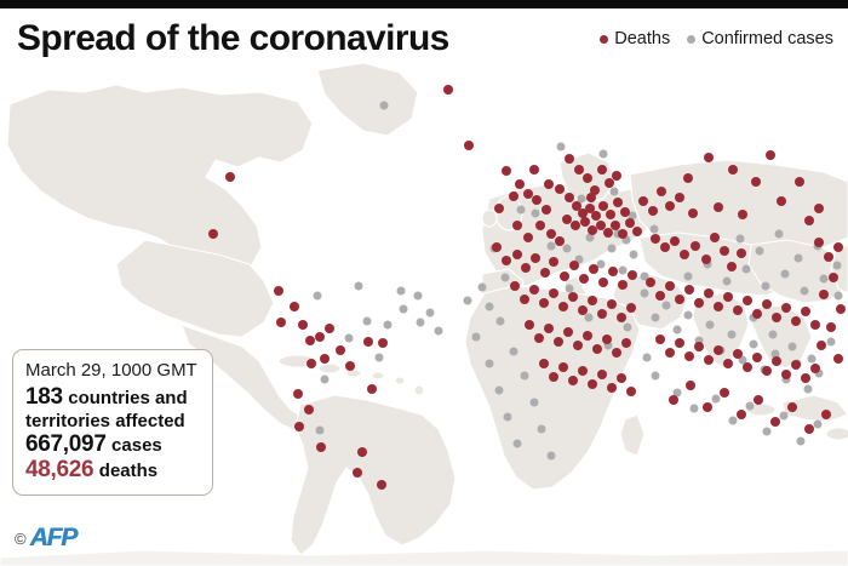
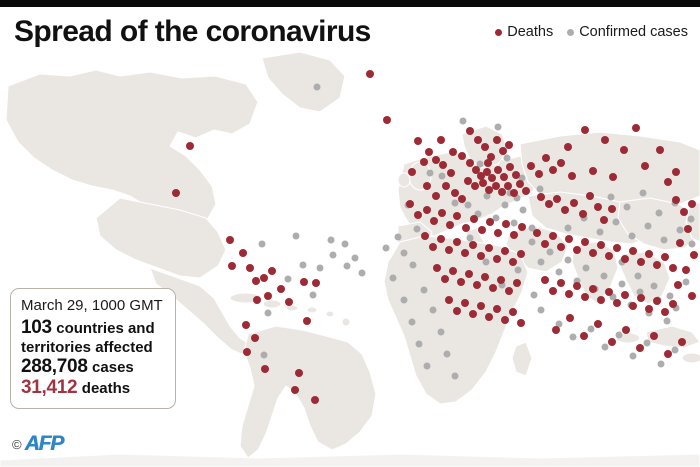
  Spread of the coronavirus
  Deaths
  Confirmed cases
  March 29, 1000 GMT
- 183 countries and
+ 103 countries and
  territories affected
- 667,097 cases
+ 288,708 cases
- 48,626 deaths
+ 31,412 deaths
  ©
  AFP
